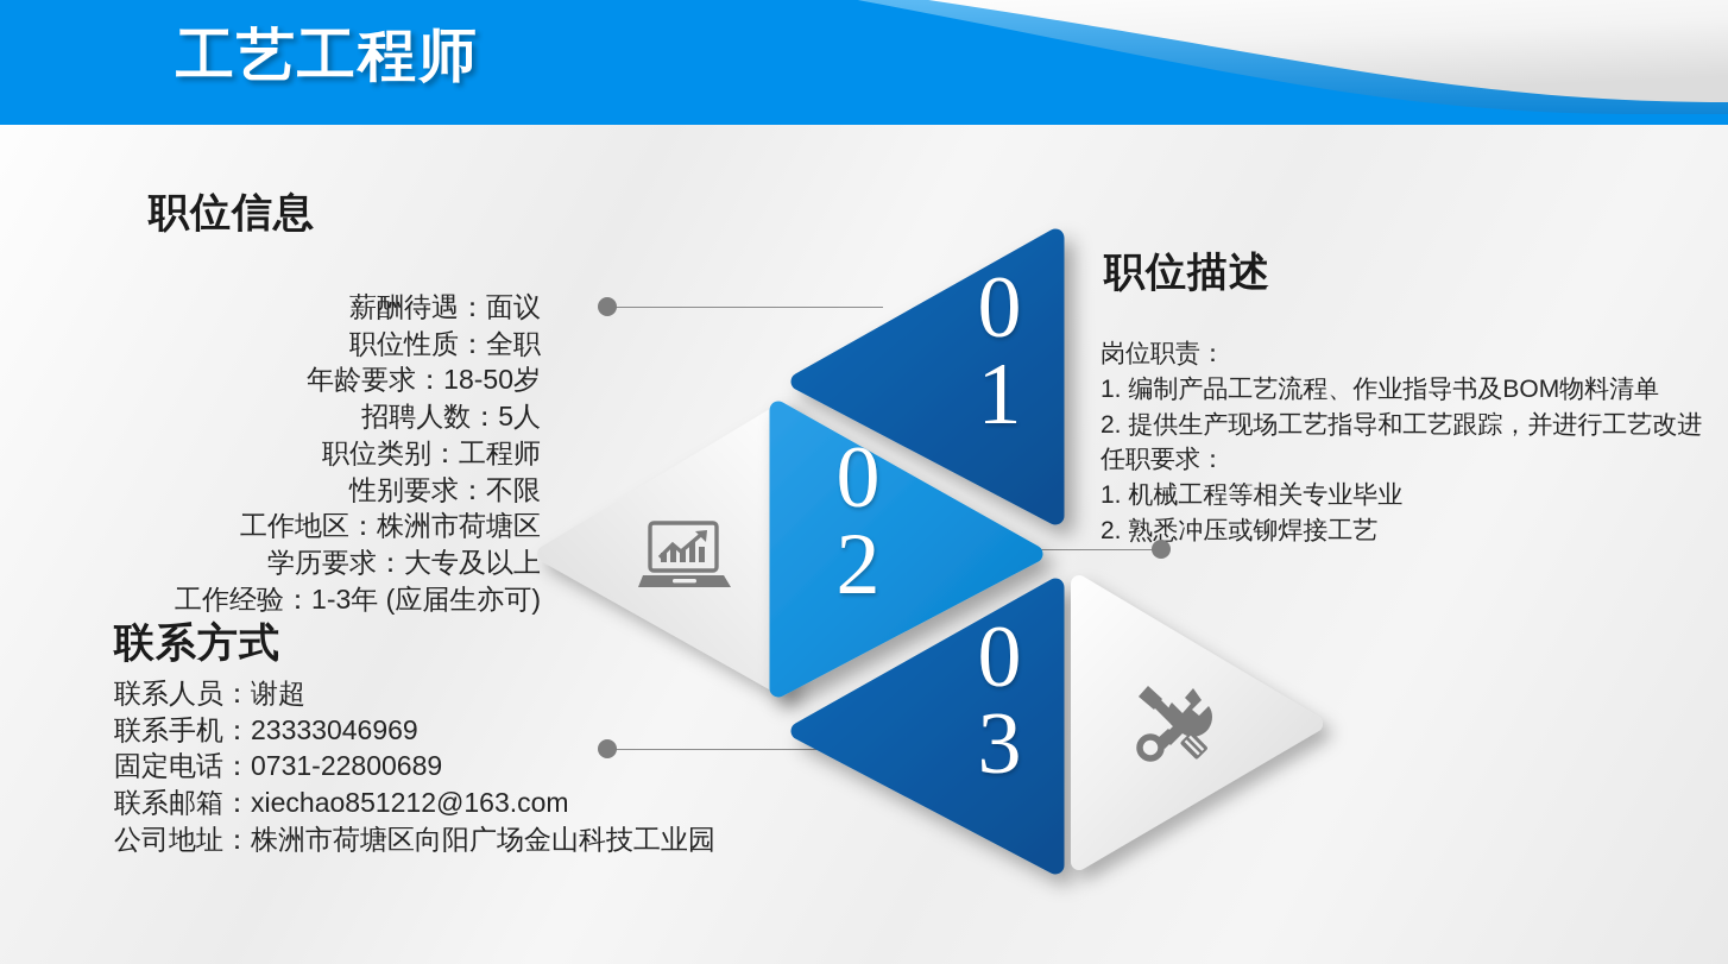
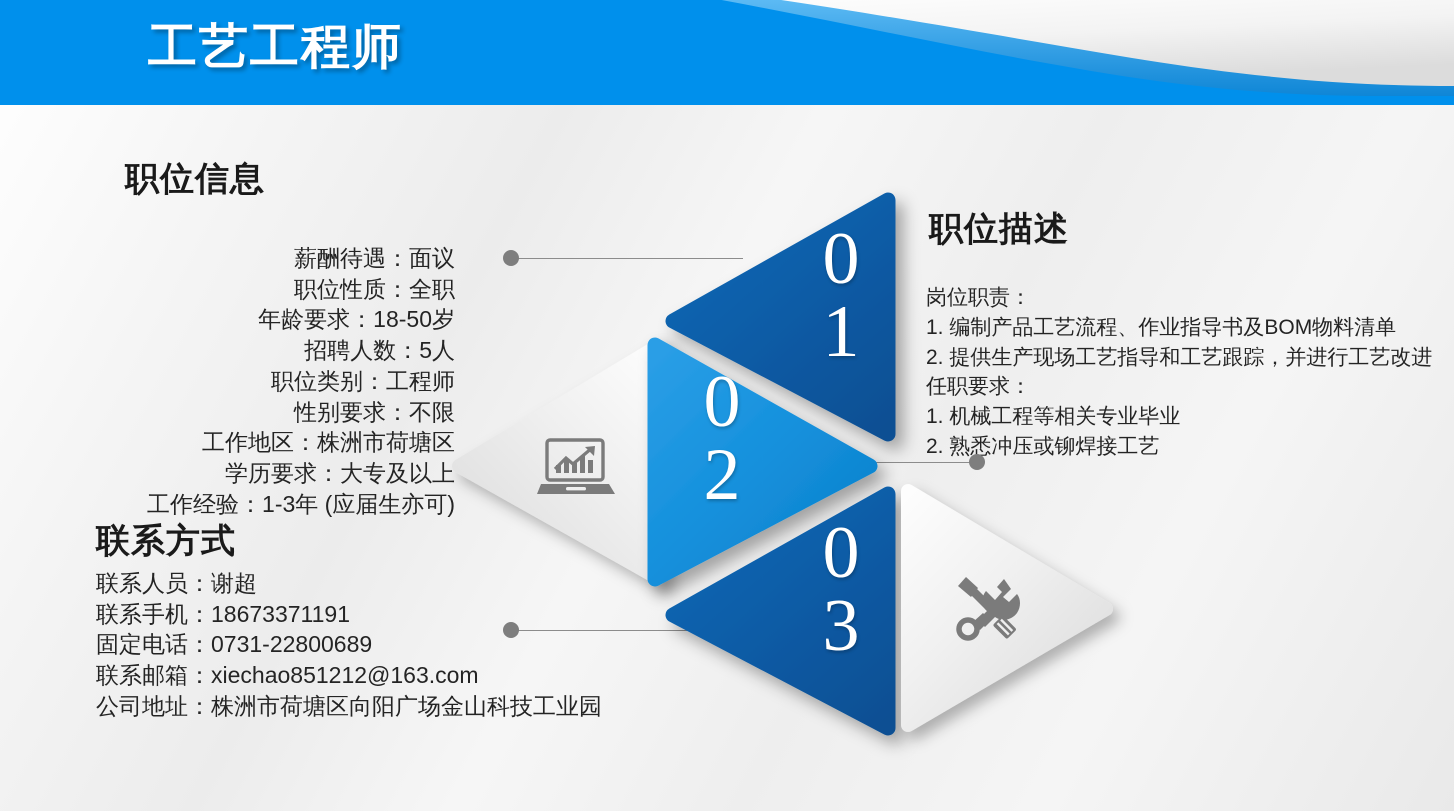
  工艺工程师
  职位信息
  联系方式
  职位描述
  薪酬待遇：面议
  职位性质：全职
  年龄要求：18-50岁
  招聘人数：5人
  职位类别：工程师
  性别要求：不限
  工作地区：株洲市荷塘区
  学历要求：大专及以上
  工作经验：1-3年 (应届生亦可)
  联系人员：谢超
- 联系手机：23333046969
+ 联系手机：18673371191
  固定电话：0731-22800689
  联系邮箱：xiechao851212@163.com
  公司地址：株洲市荷塘区向阳广场金山科技工业园
  岗位职责：
  1. 编制产品工艺流程、作业指导书及BOM物料清单
  2. 提供生产现场工艺指导和工艺跟踪，并进行工艺改进
  任职要求：
  1. 机械工程等相关专业毕业
  2. 熟悉冲压或铆焊接工艺
  0
  1
  0
  2
  0
  3
